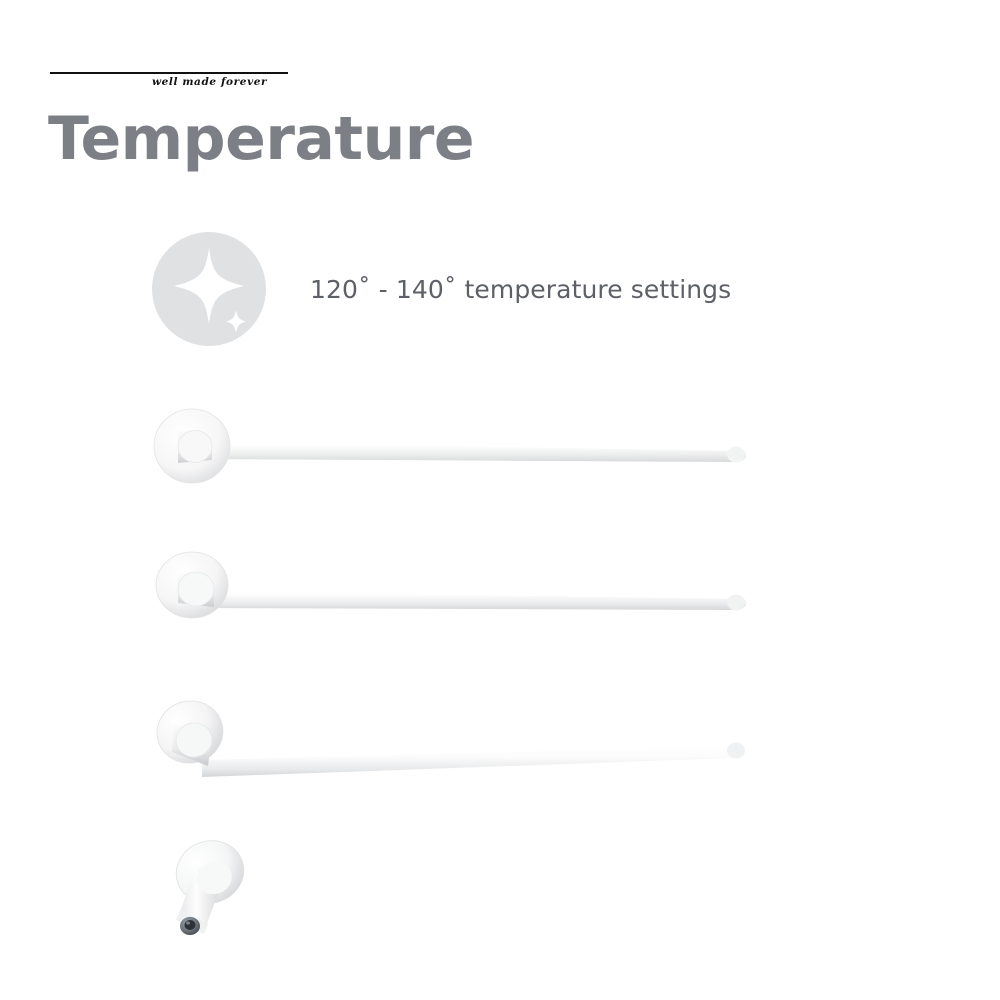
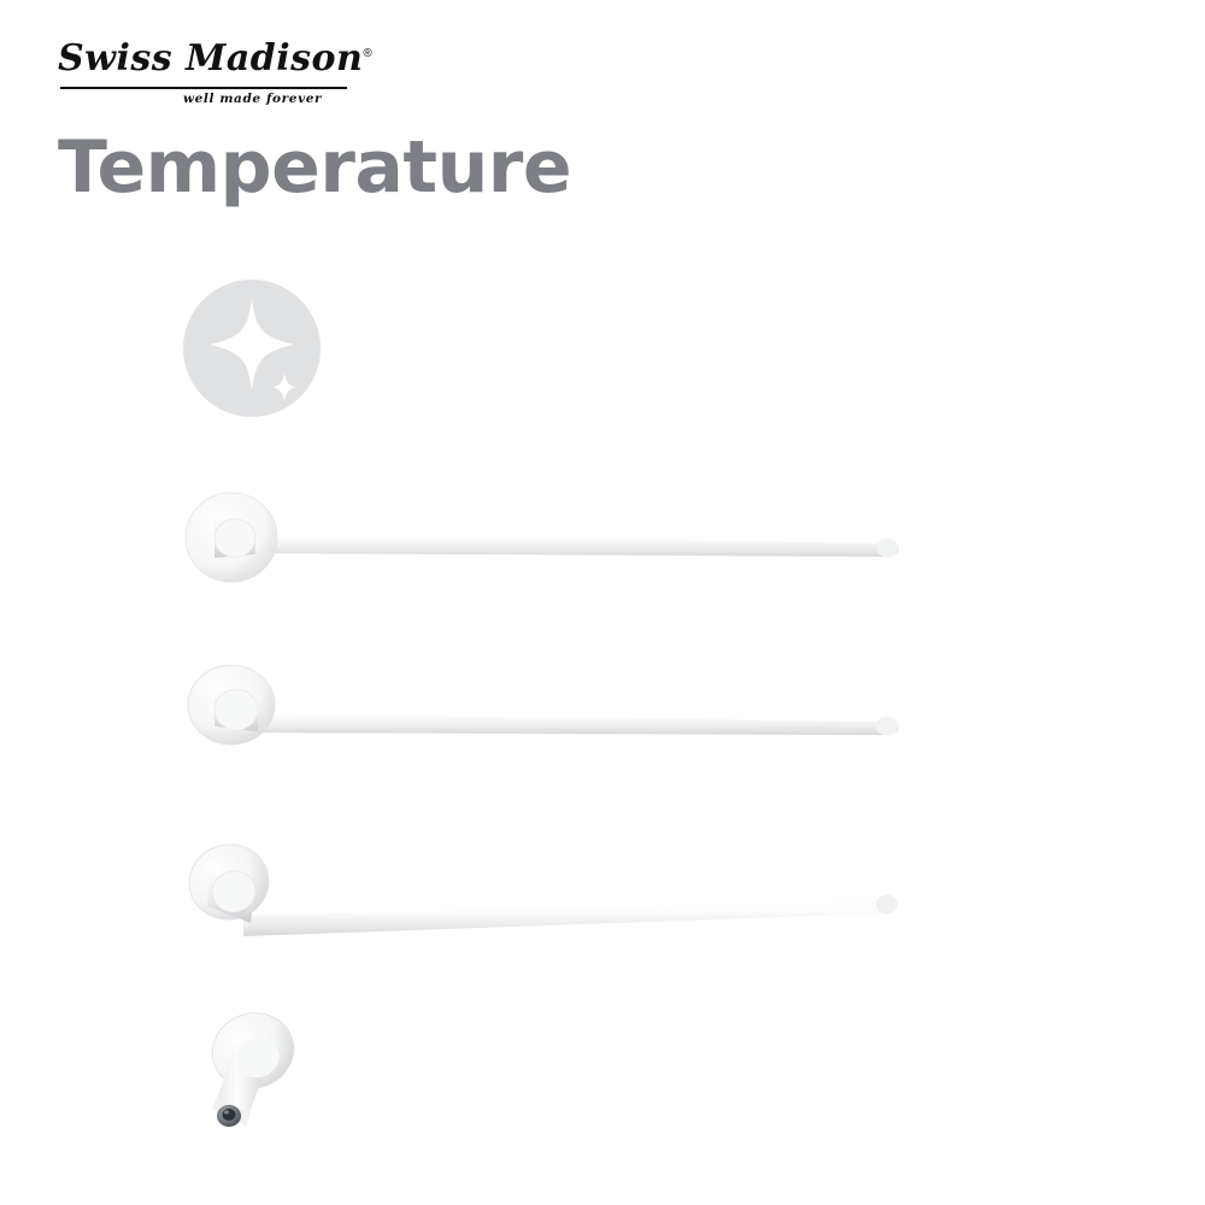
+ Swiss Madison®
  well made forever
  Temperature
- 120˚ - 140˚ temperature settings
